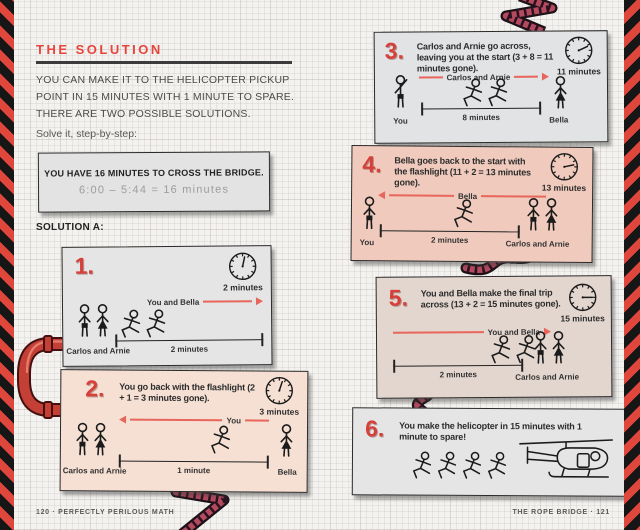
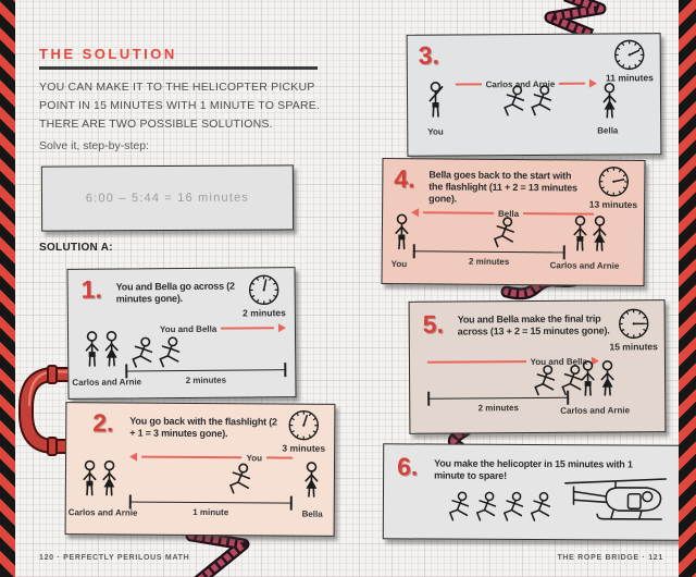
  THE SOLUTION
  YOU CAN MAKE IT TO THE HELICOPTER PICKUP POINT IN 15 MINUTES WITH 1 MINUTE TO SPARE. THERE ARE TWO POSSIBLE SOLUTIONS.
  Solve it, step-by-step:
- YOU HAVE 16 MINUTES TO CROSS THE BRIDGE.
  6:00 – 5:44 = 16 minutes
  SOLUTION A:
  1.
+ You and Bella go across (2 minutes gone).
  2 minutes
  You and Bella
  2 minutes
  Carlos and Arnie
  2.
  You go back with the flashlight (2 + 1 = 3 minutes gone).
  3 minutes
  You
  1 minute
  Carlos and Arnie
  Bella
  3.
- Carlos and Arnie go across, leaving you at the start (3 + 8 = 11 minutes gone).
  11 minutes
  Carlos and Arnie
- 8 minutes
  You
  Bella
  4.
  Bella goes back to the start with the flashlight (11 + 2 = 13 minutes gone).
  13 minutes
  Bella
  2 minutes
  You
  Carlos and Arnie
  5.
  You and Bella make the final trip across (13 + 2 = 15 minutes gone).
  15 minutes
  You and Bella
  2 minutes
  Carlos and Arnie
  6.
  You make the helicopter in 15 minutes with 1 minute to spare!
